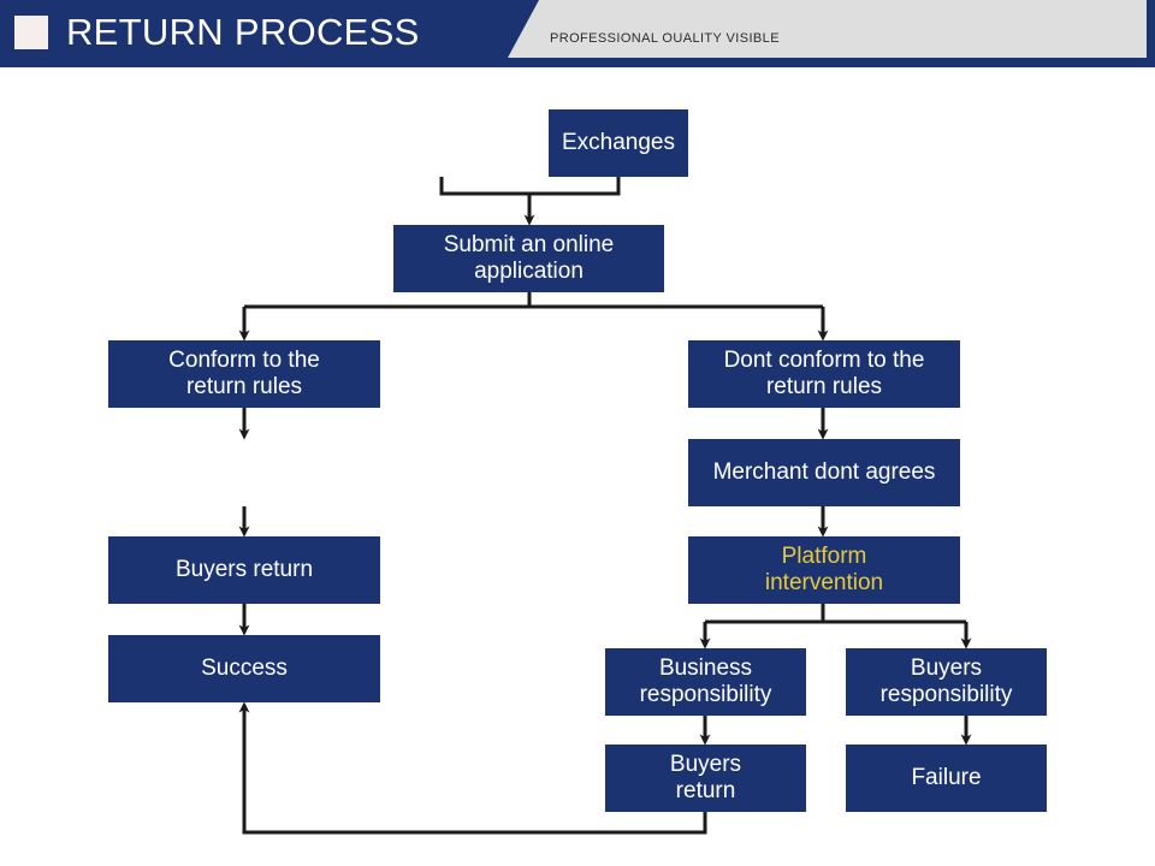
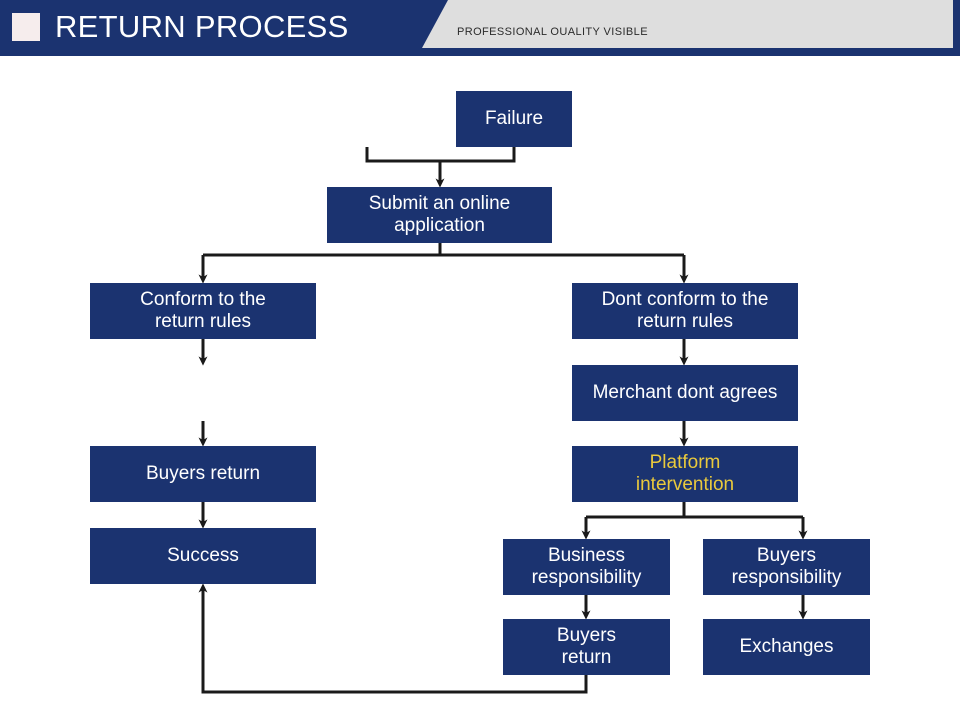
  RETURN PROCESS
  PROFESSIONAL OUALITY VISIBLE
- Exchanges
+ Failure
  Submit an online
  application
  Conform to the
  return rules
  Dont conform to the
  return rules
  Merchant dont agrees
  Buyers return
  Platform
  intervention
  Success
  Business
  responsibility
  Buyers
  responsibility
  Buyers
  return
- Failure
+ Exchanges
